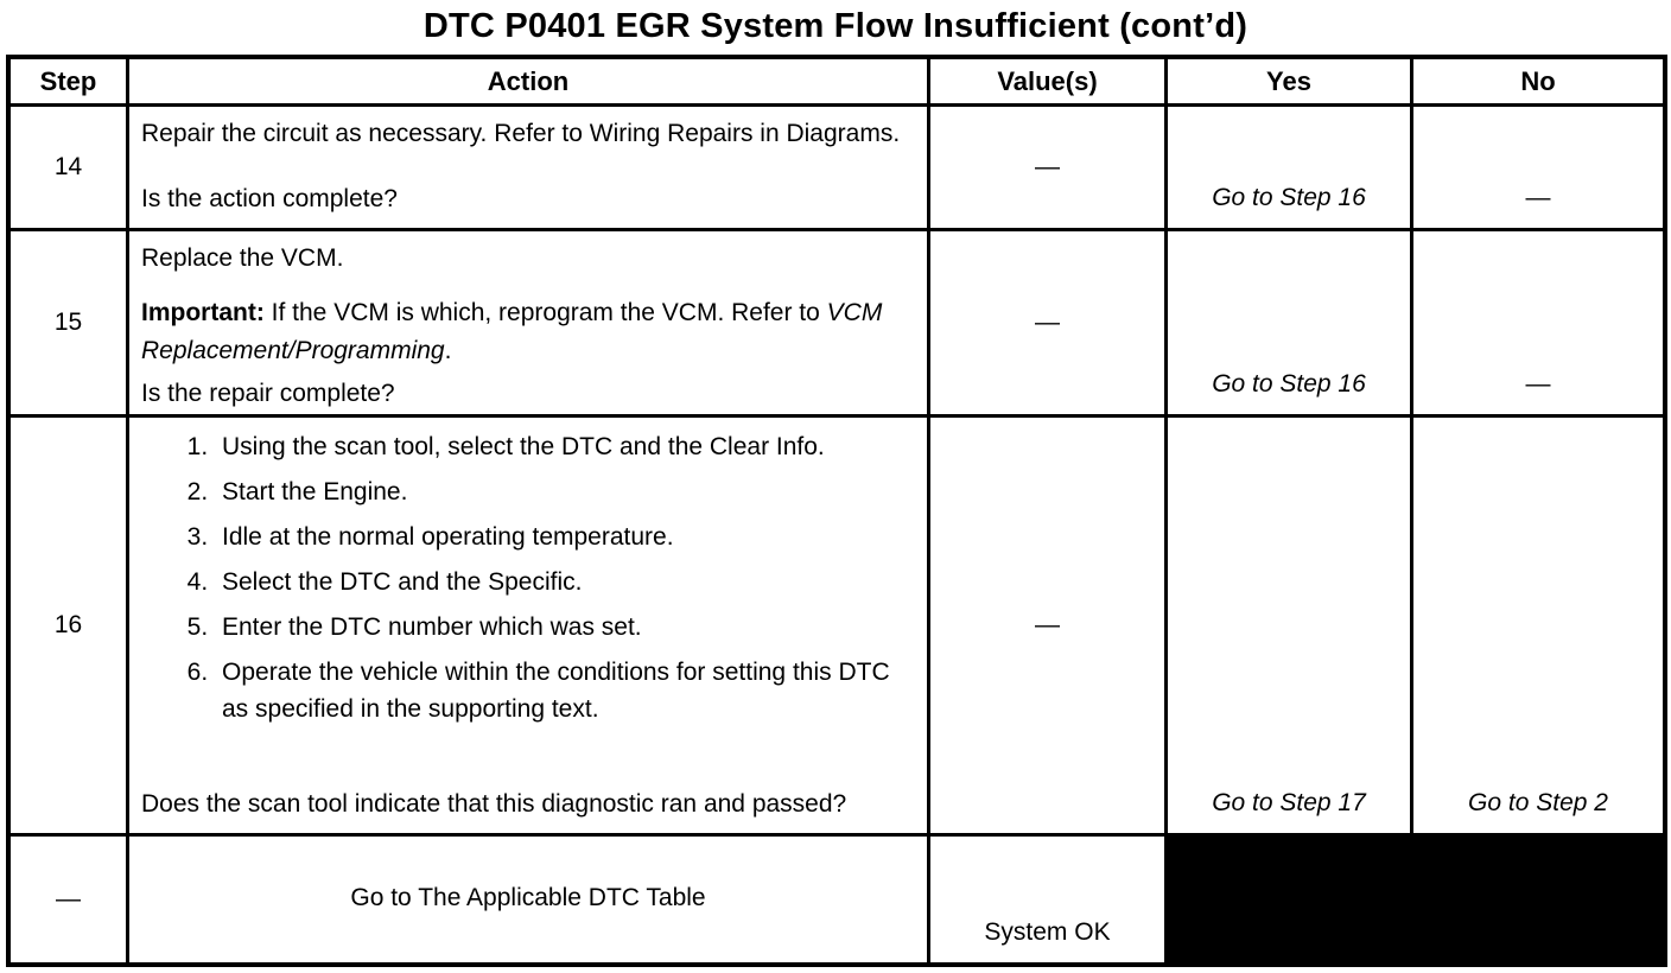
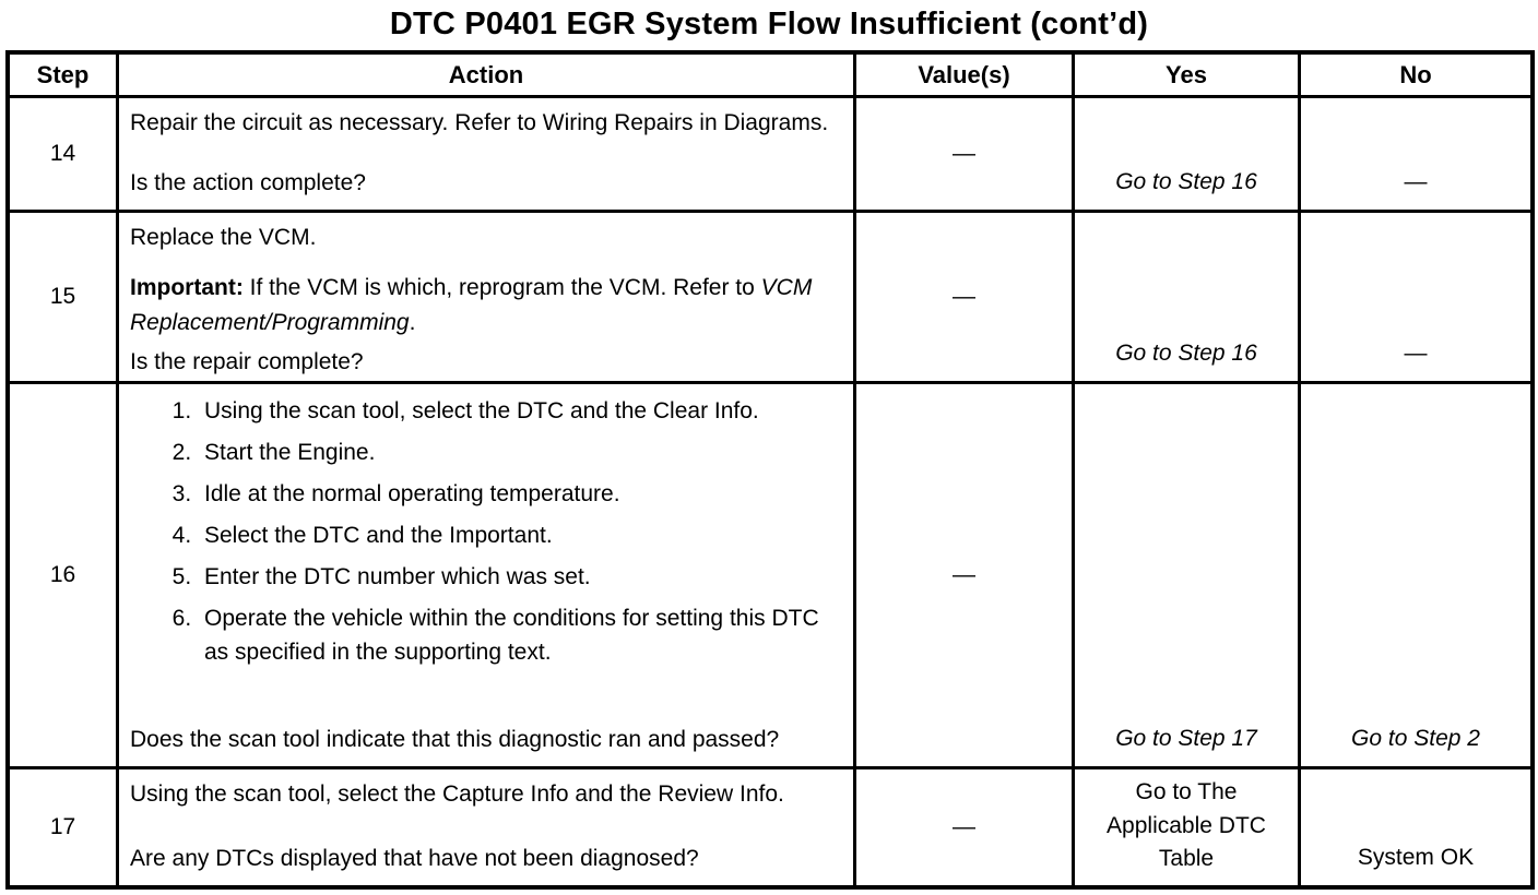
  DTC P0401 EGR System Flow Insufficient (cont’d)
  Step
  Action
  Value(s)
  Yes
  No
  14
  Repair the circuit as necessary. Refer to Wiring Repairs in Diagrams.
  Is the action complete?
  —
  Go to Step 16
  —
  15
  Replace the VCM.
  Important: If the VCM is which, reprogram the VCM. Refer to VCM Replacement/Programming.
  Is the repair complete?
  —
  Go to Step 16
  —
  16
  Using the scan tool, select the DTC and the Clear Info.
  Start the Engine.
  Idle at the normal operating temperature.
- Select the DTC and the Specific.
+ Select the DTC and the Important.
  Enter the DTC number which was set.
  Operate the vehicle within the conditions for setting this DTC as specified in the supporting text.
  Does the scan tool indicate that this diagnostic ran and passed?
  —
  Go to Step 17
  Go to Step 2
+ 17
+ Using the scan tool, select the Capture Info and the Review Info.
+ Are any DTCs displayed that have not been diagnosed?
  —
  Go to The Applicable DTC Table
  System OK
